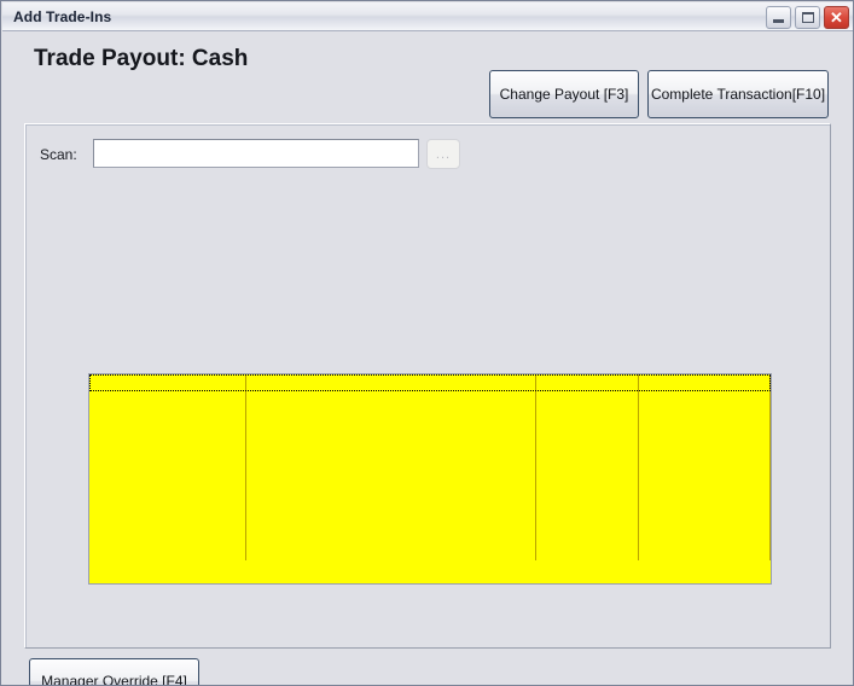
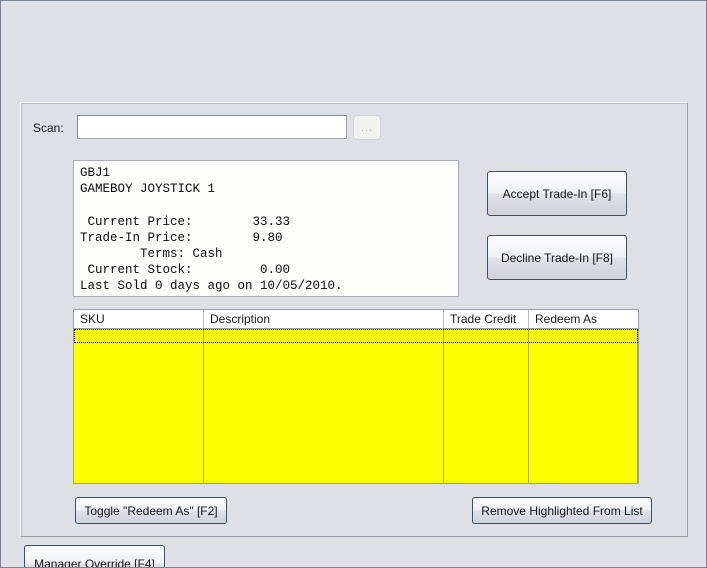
- Add Trade-Ins
- ✕
- Trade Payout: Cash
- Change Payout [F3]
- Complete Transaction[F10]
  Scan:
  ...
+ GBJ1
+ GAMEBOY JOYSTICK 1
+ Current Price: 33.33
+ Trade-In Price: 9.80
+ Terms: Cash
+ Current Stock: 0.00
+ Last Sold 0 days ago on 10/05/2010.
+ Accept Trade-In [F6]
+ Decline Trade-In [F8]
+ SKU
+ Description
+ Trade Credit
+ Redeem As
+ Toggle "Redeem As" [F2]
+ Remove Highlighted From List
  Manager Override [F4]
